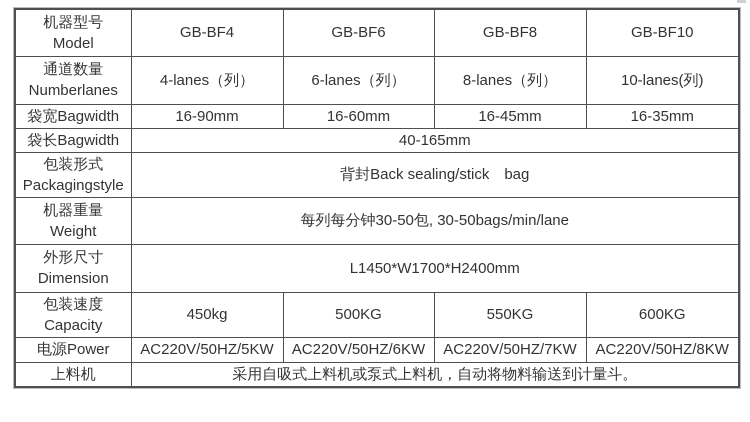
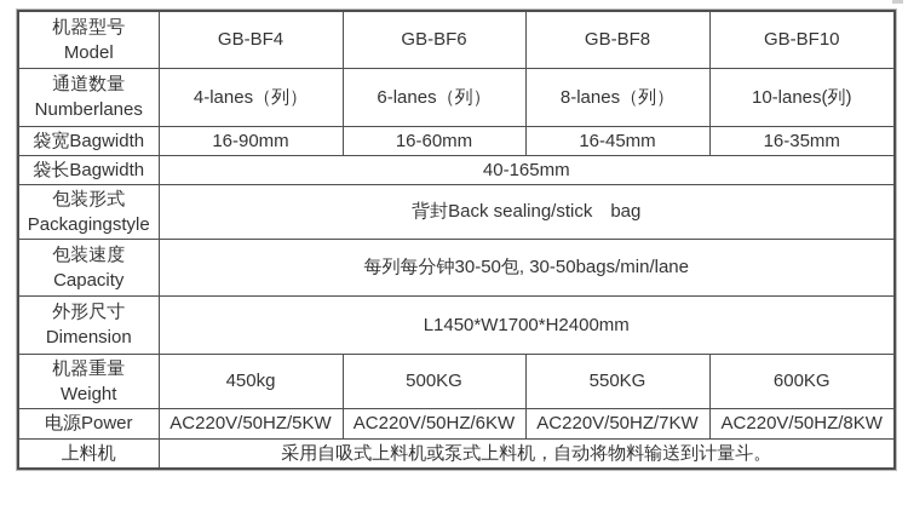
  机器型号 Model	GB-BF4	GB-BF6	GB-BF8	GB-BF10
  通道数量 Numberlanes	4-lanes（列）	6-lanes（列）	8-lanes（列）	10-lanes(列)
  袋宽Bagwidth	16-90mm	16-60mm	16-45mm	16-35mm
  袋长Bagwidth	40-165mm
  包装形式 Packagingstyle	背封Back sealing/stick bag
- 机器重量 Weight	每列每分钟30-50包, 30-50bags/min/lane
+ 包装速度 Capacity	每列每分钟30-50包, 30-50bags/min/lane
  外形尺寸 Dimension	L1450*W1700*H2400mm
- 包装速度 Capacity	450kg	500KG	550KG	600KG
+ 机器重量 Weight	450kg	500KG	550KG	600KG
  电源Power	AC220V/50HZ/5KW	AC220V/50HZ/6KW	AC220V/50HZ/7KW	AC220V/50HZ/8KW
  上料机	采用自吸式上料机或泵式上料机，自动将物料输送到计量斗。
